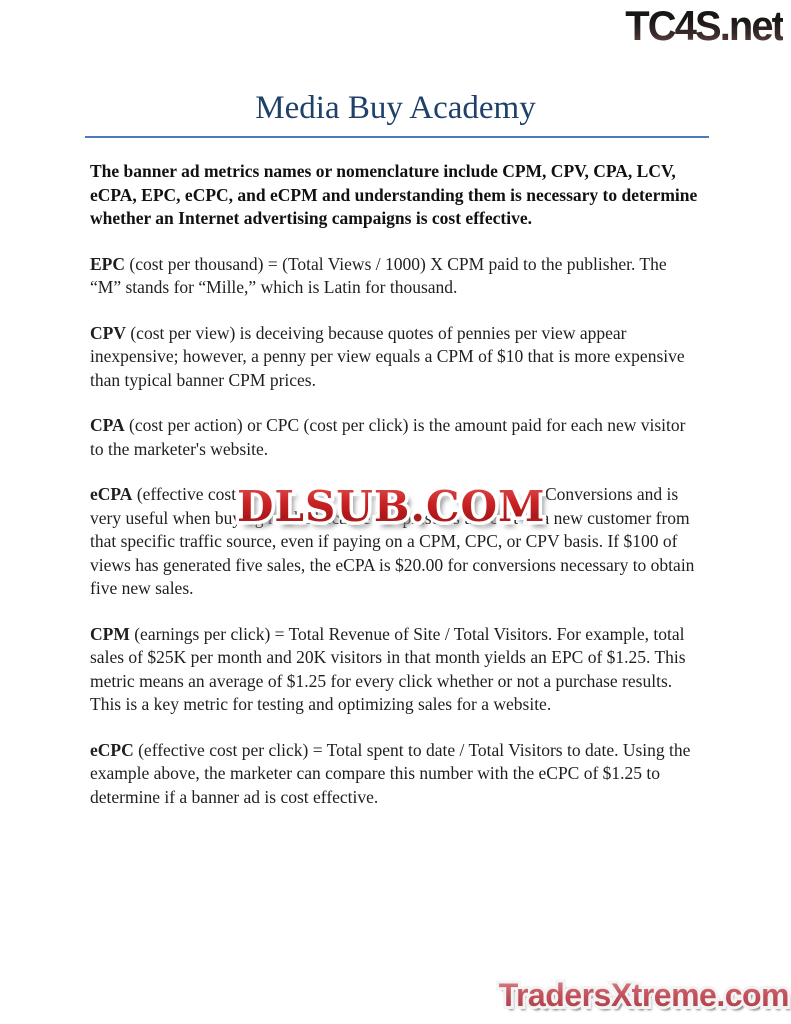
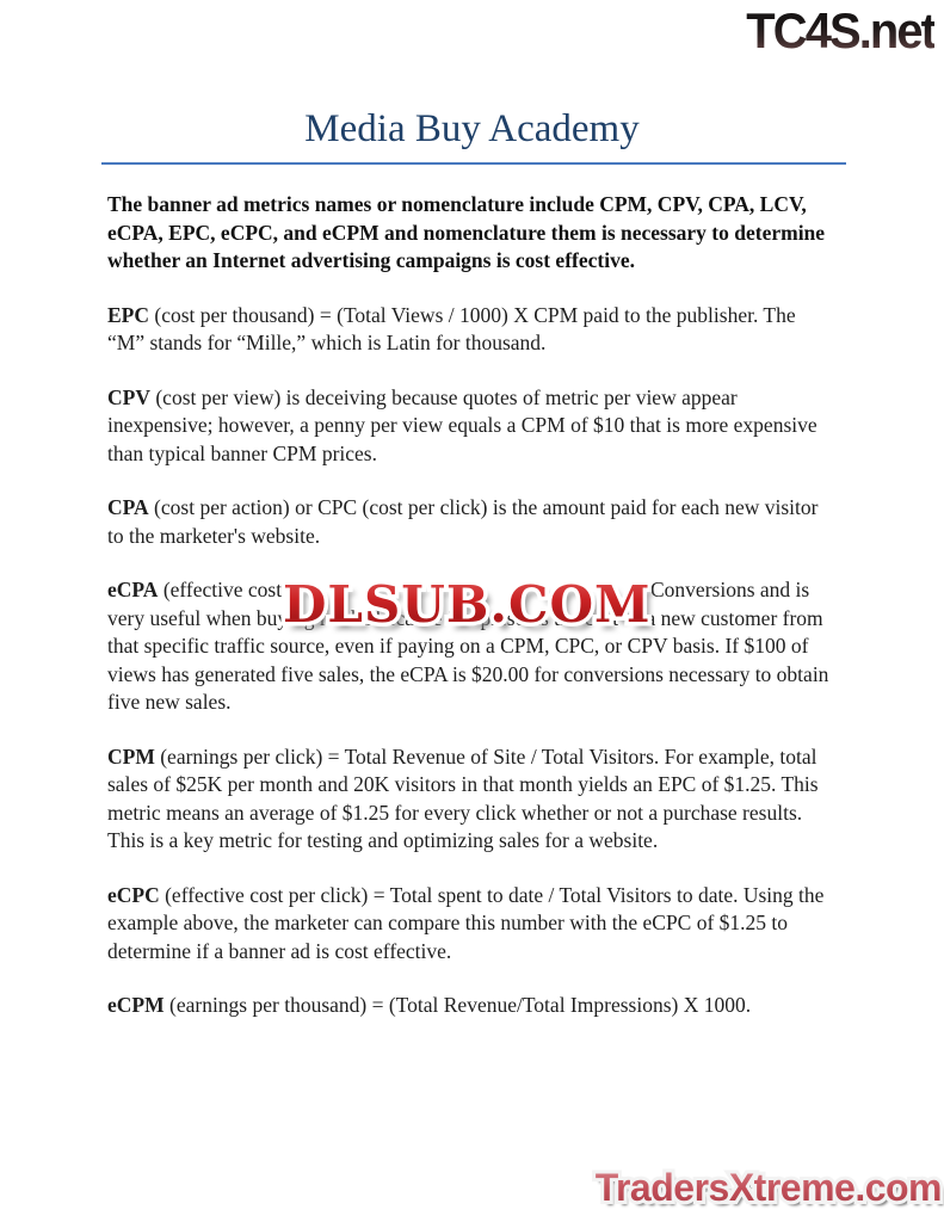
  TC4S.net
  Media Buy Academy
- The banner ad metrics names or nomenclature include CPM, CPV, CPA, LCV, eCPA, EPC, eCPC, and eCPM and understanding them is necessary to determine whether an Internet advertising campaigns is cost effective.
+ The banner ad metrics names or nomenclature include CPM, CPV, CPA, LCV, eCPA, EPC, eCPC, and eCPM and nomenclature them is necessary to determine whether an Internet advertising campaigns is cost effective.
  EPC (cost per thousand) = (Total Views / 1000) X CPM paid to the publisher. The “M” stands for “Mille,” which is Latin for thousand.
- CPV (cost per view) is deceiving because quotes of pennies per view appear inexpensive; however, a penny per view equals a CPM of $10 that is more expensive than typical banner CPM prices.
+ CPV (cost per view) is deceiving because quotes of metric per view appear inexpensive; however, a penny per view equals a CPM of $10 that is more expensive than typical banner CPM prices.
  CPA (cost per action) or CPC (cost per click) is the amount paid for each new visitor to the marketer's website.
  eCPA (effective cost
  Conversions and is
  very useful when bu new customer from that specific traffic source, even if paying on a CPM, CPC, or CPV basis. If $100 of views has generated five sales, the eCPA is $20.00 for conversions necessary to obtain five new sales.
  CPM (earnings per click) = Total Revenue of Site / Total Visitors. For example, total sales of $25K per month and 20K visitors in that month yields an EPC of $1.25. This metric means an average of $1.25 for every click whether or not a purchase results. This is a key metric for testing and optimizing sales for a website.
  eCPC (effective cost per click) = Total spent to date / Total Visitors to date. Using the example above, the marketer can compare this number with the eCPC of $1.25 to determine if a banner ad is cost effective.
+ eCPM (earnings per thousand) = (Total Revenue/Total Impressions) X 1000.
  DLSUB.COM
  TradersXtreme.com
